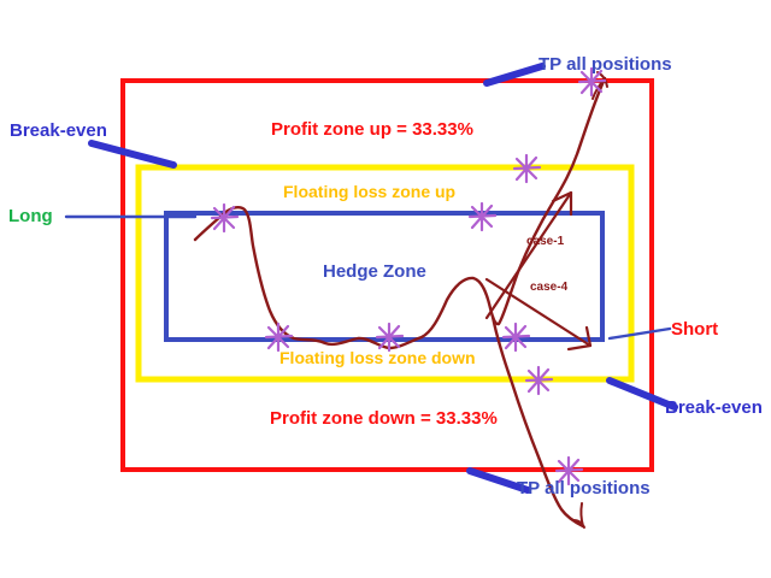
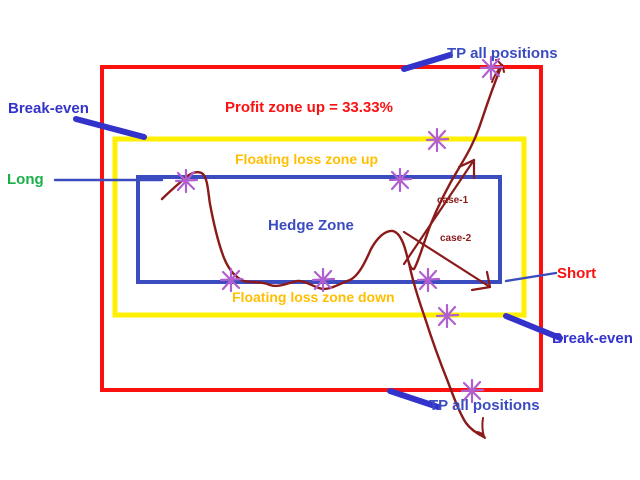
  Profit zone up = 33.33%
  Floating loss zone up
  Hedge Zone
  Floating loss zone down
- Profit zone down = 33.33%
  Break-even
  Long
  Short
  Break-even
  TP all positions
  TP all positions
  case-1
- case-4
+ case-2
